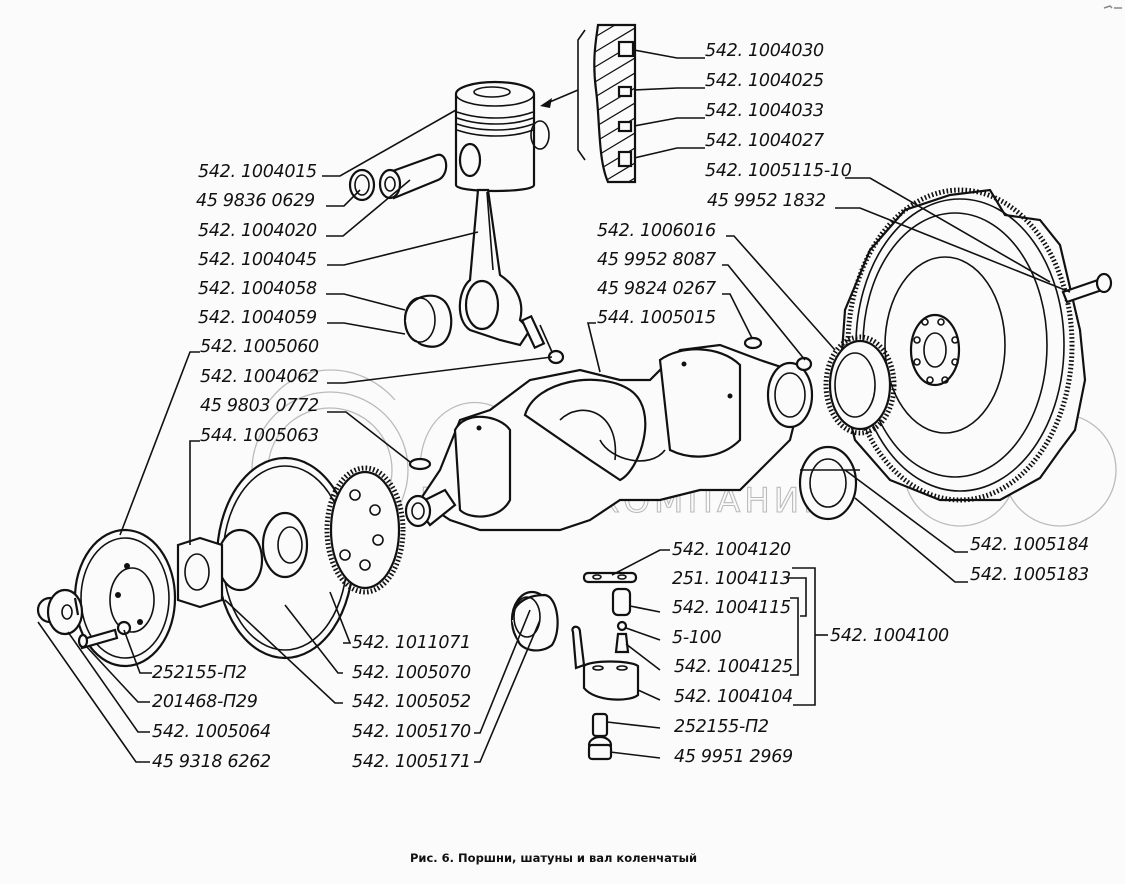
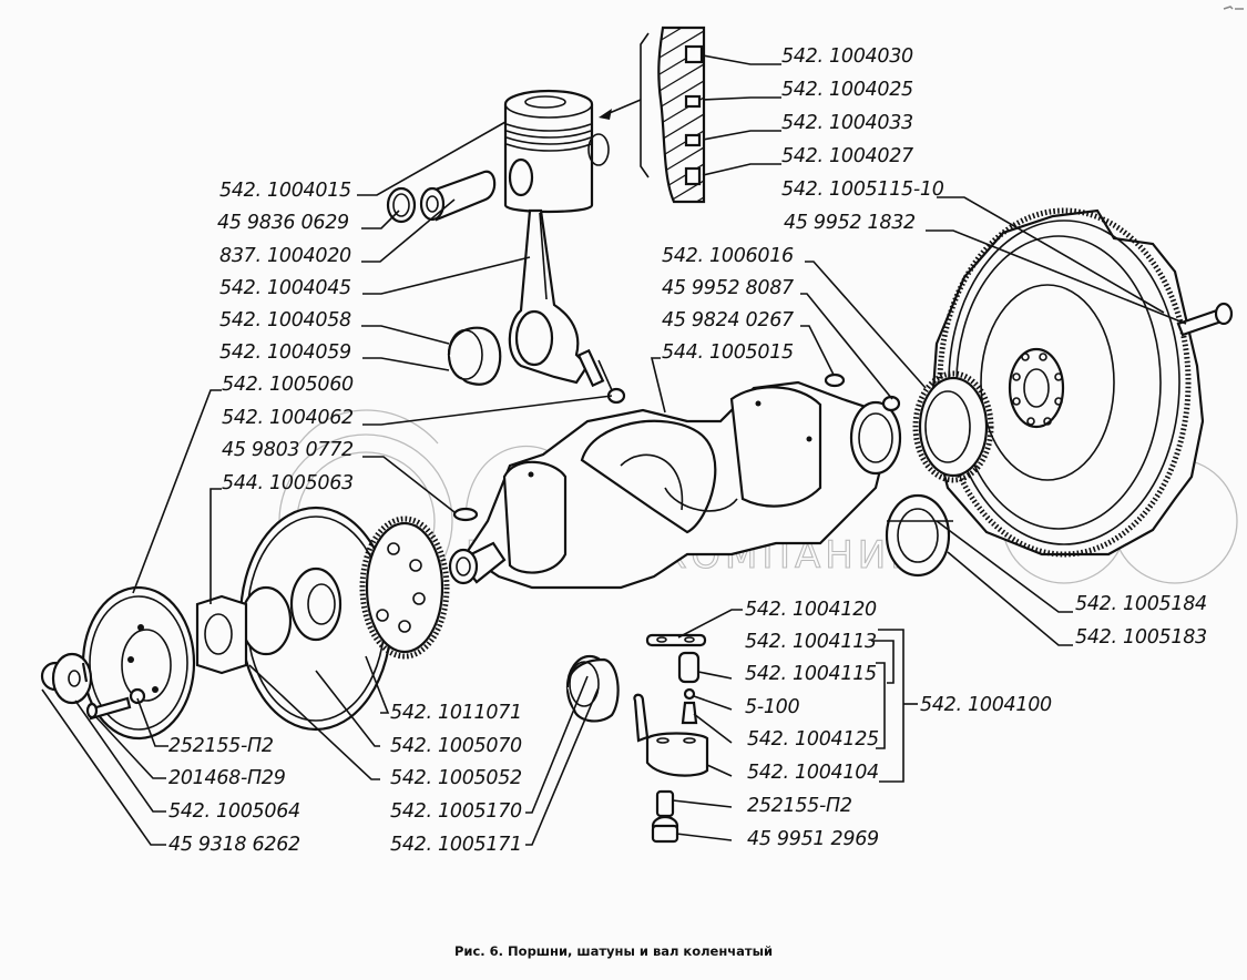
  542. 1004030
  542. 1004025
  542. 1004033
  542. 1004027
  542. 1005115-10
  45 9952 1832
  542. 1004015
  45 9836 0629
- 542. 1004020
+ 837. 1004020
  542. 1004045
  542. 1004058
  542. 1004059
  542. 1005060
  542. 1004062
  45 9803 0772
  544. 1005063
  542. 1006016
  45 9952 8087
  45 9824 0267
  544. 1005015
  542. 1005184
  542. 1005183
  542. 1004120
- 251. 1004113
+ 542. 1004113
  542. 1004115
  5-100
  542. 1004125
  542. 1004104
  542. 1004100
  252155-П2
  45 9951 2969
  542. 1011071
  542. 1005070
  542. 1005052
  542. 1005170
  542. 1005171
  252155-П2
  201468-П29
  542. 1005064
  45 9318 6262
  Рис. 6. Поршни, шатуны и вал коленчатый
